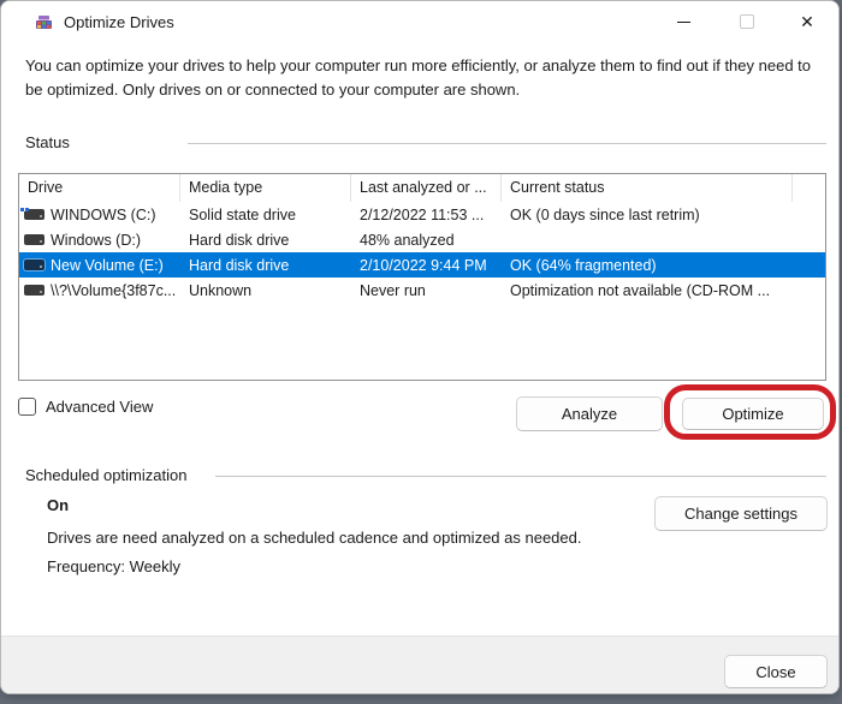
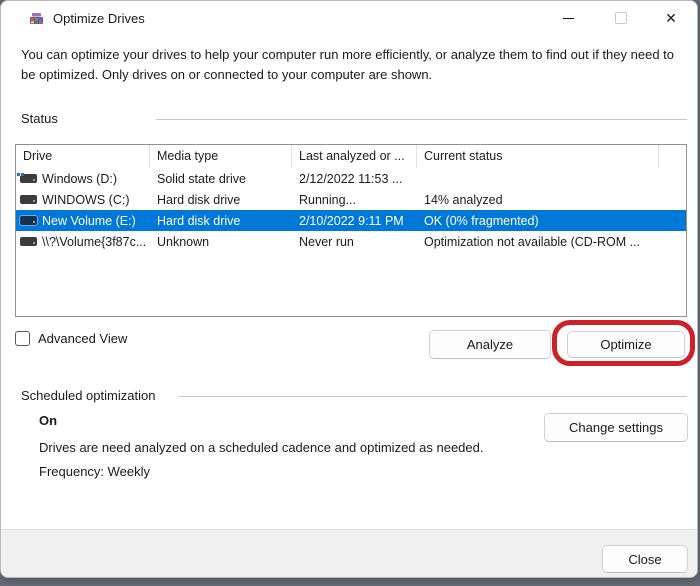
  Optimize Drives
  ✕
  You can optimize your drives to help your computer run more efficiently, or analyze them to find out if they need to be optimized. Only drives on or connected to your computer are shown.
  Status
  Drive
  Media type
  Last analyzed or ...
  Current status
- WINDOWS (C:)
+ Windows (D:)
  Solid state drive
  2/12/2022 11:53 ...
- OK (0 days since last retrim)
- Windows (D:)
+ WINDOWS (C:)
  Hard disk drive
+ Running...
- 48% analyzed
+ 14% analyzed
  New Volume (E:)
  Hard disk drive
- 2/10/2022 9:44 PM
+ 2/10/2022 9:11 PM
- OK (64% fragmented)
+ OK (0% fragmented)
  \\?\Volume{3f87c...
  Unknown
  Never run
  Optimization not available (CD-ROM ...
  Advanced View
  Analyze
  Optimize
  Scheduled optimization
  On
  Drives are need analyzed on a scheduled cadence and optimized as needed.
  Frequency: Weekly
  Change settings
  Close
